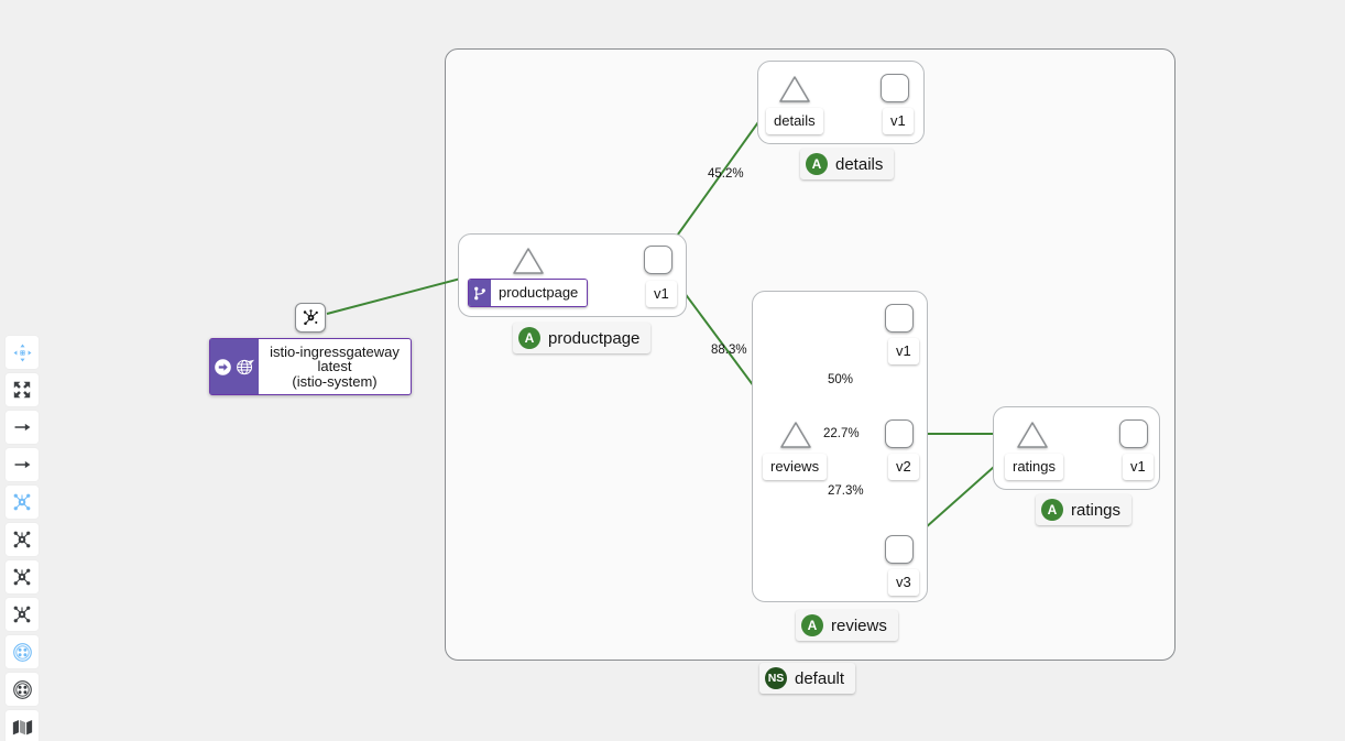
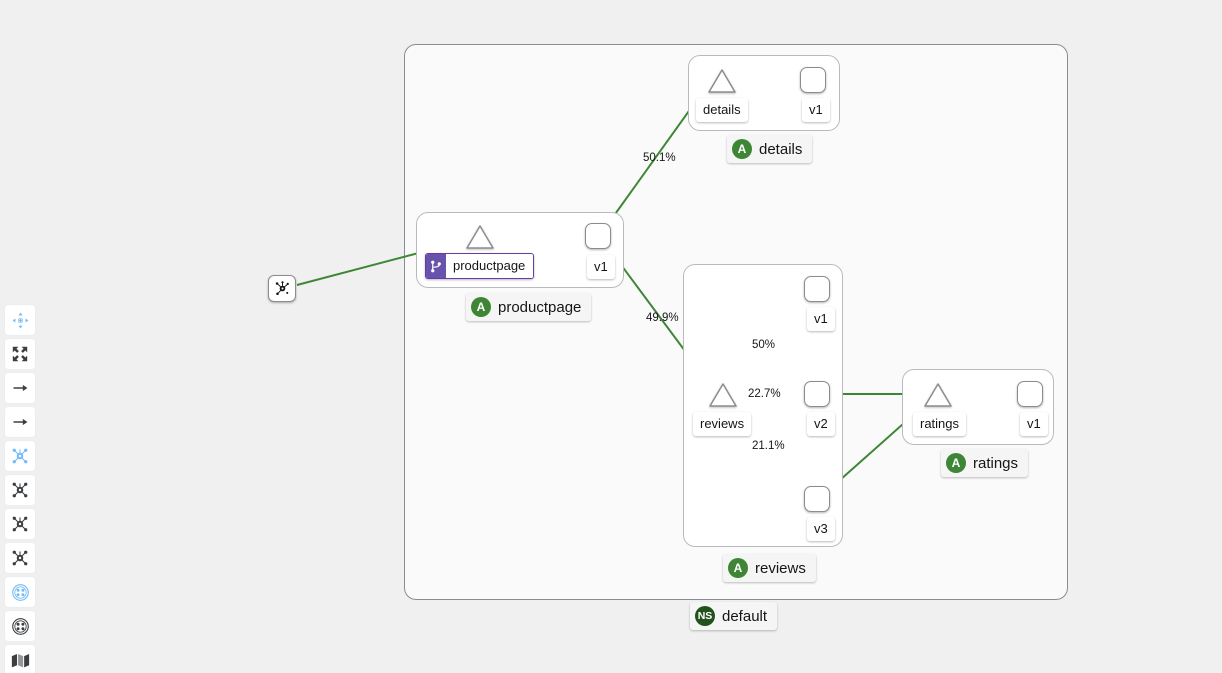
- 45.2%
+ 50.1%
- 88.3%
+ 49.9%
  50%
  22.7%
- 27.3%
+ 21.1%
- istio-ingressgateway
- latest
- (istio-system)
  productpage
  v1
  A
  productpage
  details
  v1
  A
  details
  reviews
  v1
  v2
  v3
  A
  reviews
  ratings
  v1
  A
  ratings
  NS
  default
